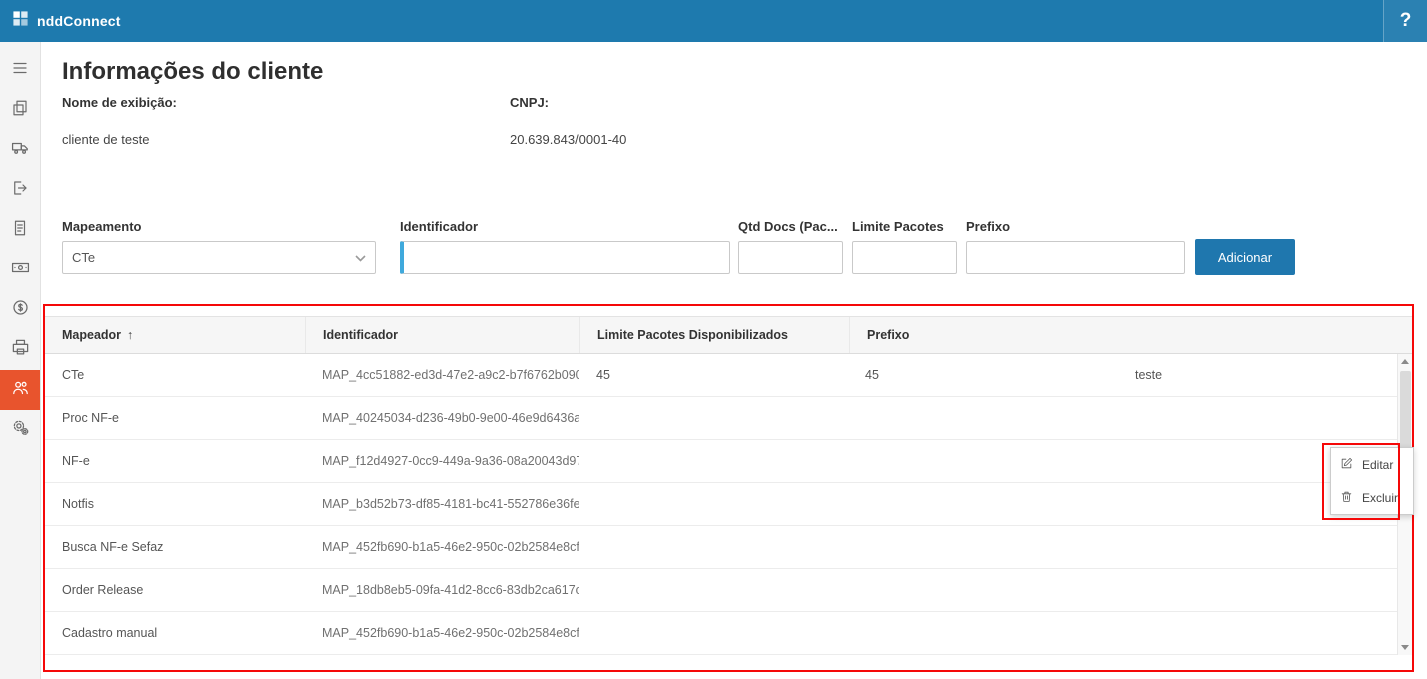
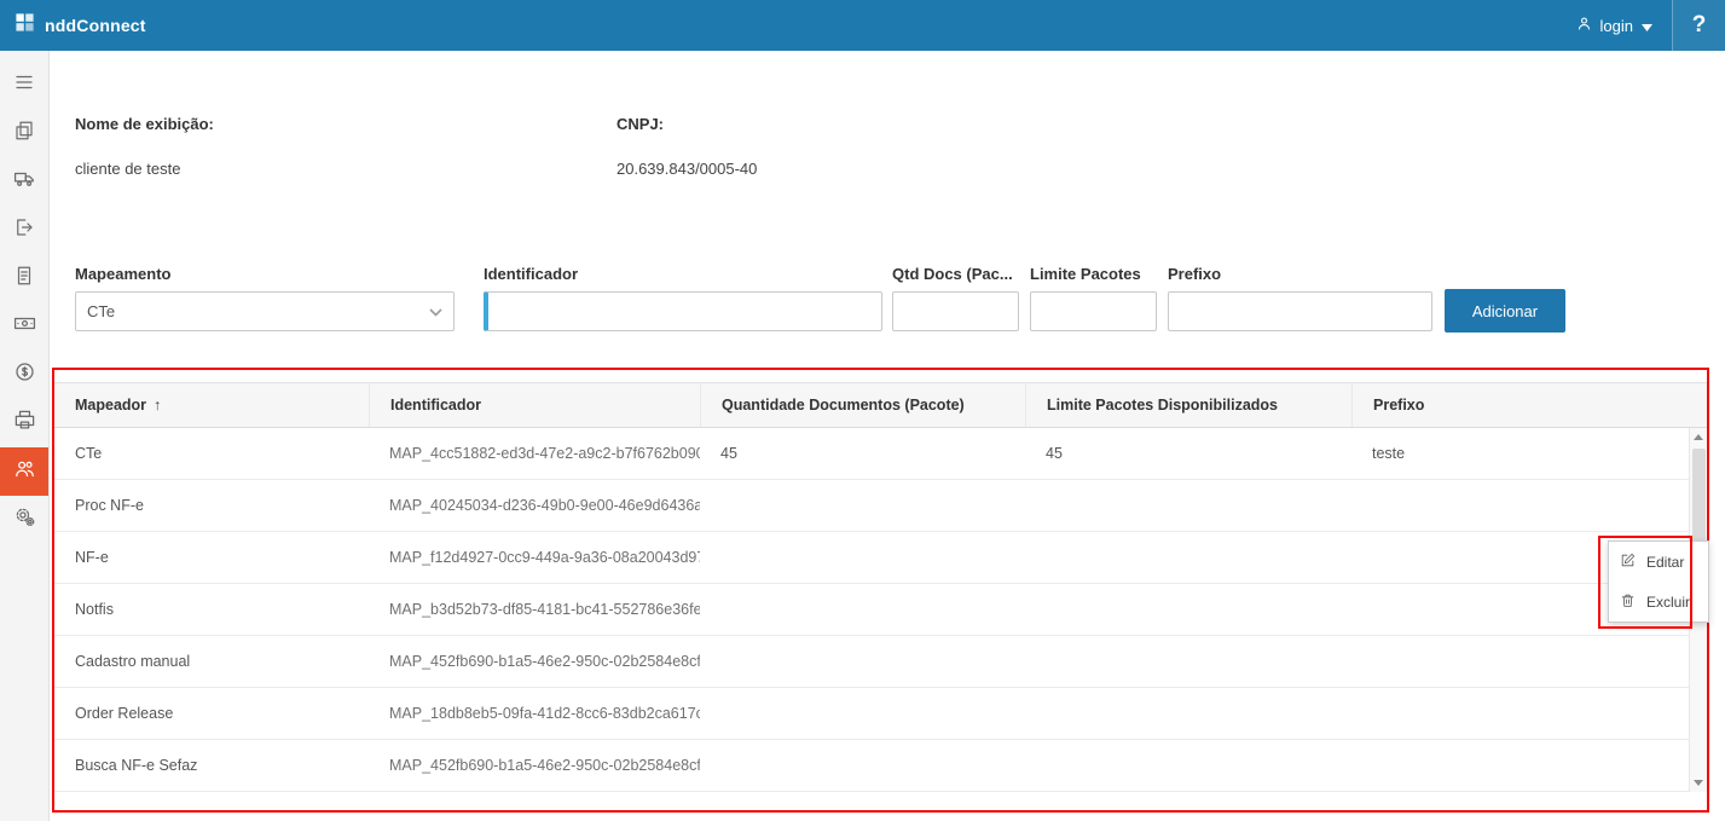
  nddConnect
+ login
  ?
- Informações do cliente
  Nome de exibição:
  cliente de teste
  CNPJ:
- 20.639.843/0001-40
+ 20.639.843/0005-40
  Mapeamento
  CTe
  Identificador
  Qtd Docs (Pac...
  Limite Pacotes
  Prefixo
  Adicionar
  Mapeador
  ↑
  Identificador
+ Quantidade Documentos (Pacote)
  Limite Pacotes Disponibilizados
  Prefixo
  CTe
  MAP_4cc51882-ed3d-47e2-a9c2-b7f6762b09
  45
  45
  teste
  Proc NF-e
  MAP_40245034-d236-49b0-9e00-46e9d6436a
  NF-e
  MAP_f12d4927-0cc9-449a-9a36-08a20043d9
  Notfis
  MAP_b3d52b73-df85-4181-bc41-552786e36fe
- Busca NF-e Sefaz
+ Cadastro manual
  MAP_452fb690-b1a5-46e2-950c-02b2584e8cf
  Order Release
  MAP_18db8eb5-09fa-41d2-8cc6-83db2ca617c
- Cadastro manual
+ Busca NF-e Sefaz
  MAP_452fb690-b1a5-46e2-950c-02b2584e8cf
  Editar
  Excluir
